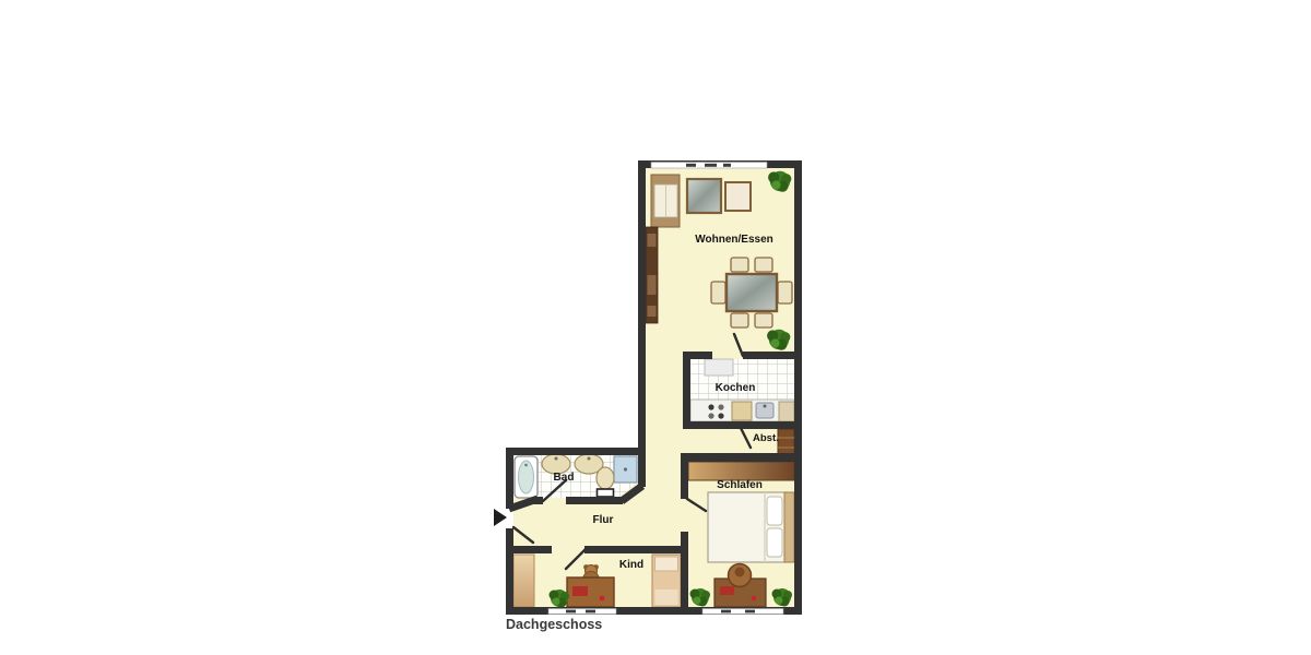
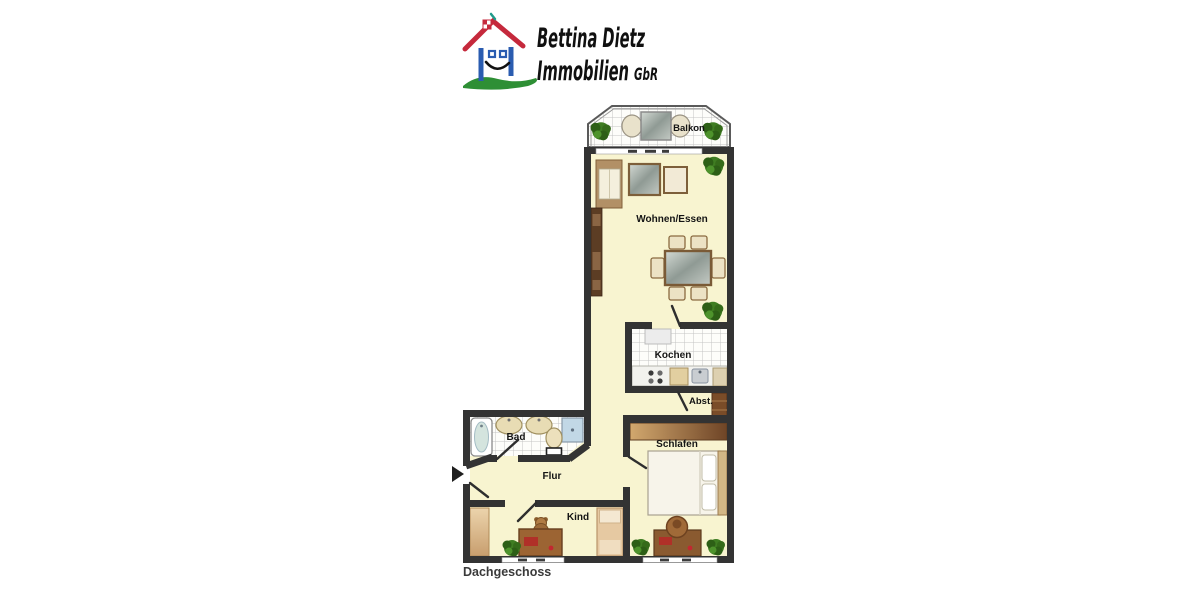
+ Bettina Dietz
+ Immobilien GbR
+ Balkon
  Wohnen/Essen
  Kochen
  Abst.
  Bad
  Flur
  Schlafen
  Kind
  Dachgeschoss
